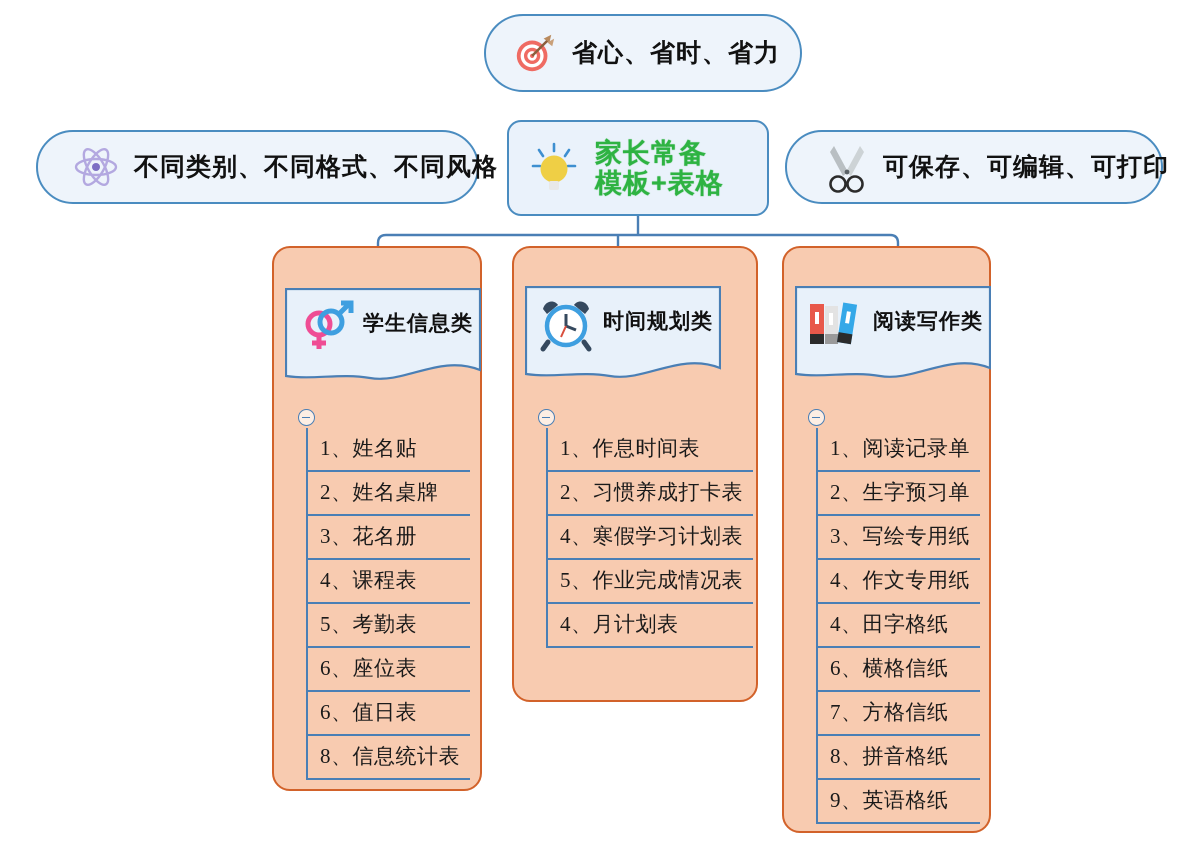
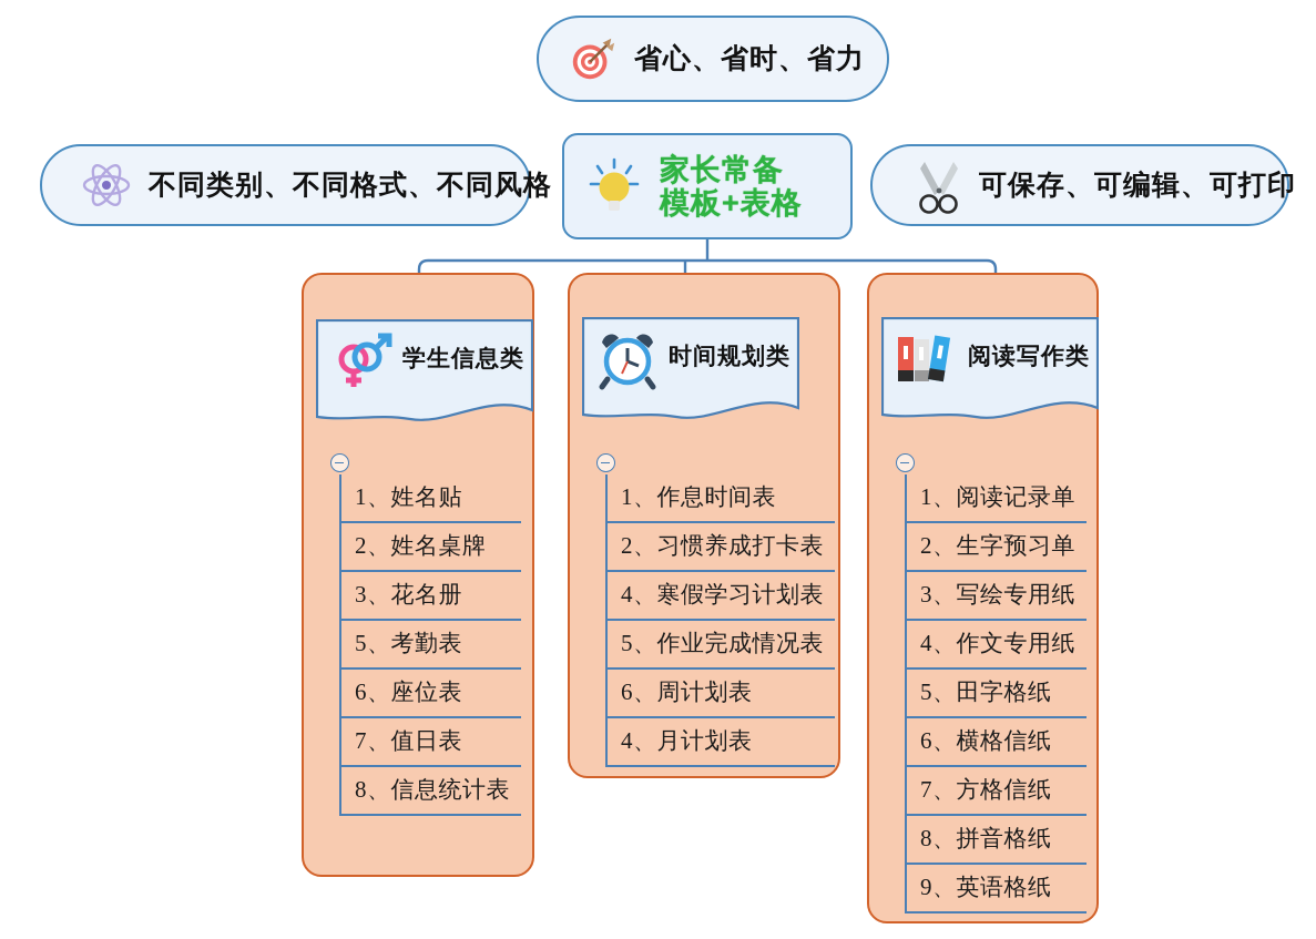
  省心、省时、省力
  不同类别、不同格式、不同风格
  家长常备
  模板+表格
  可保存、可编辑、可打印
  学生信息类
  时间规划类
  阅读写作类
  1、姓名贴
  2、姓名桌牌
  3、花名册
- 4、课程表
  5、考勤表
  6、座位表
- 6、值日表
+ 7、值日表
  8、信息统计表
  1、作息时间表
  2、习惯养成打卡表
  4、寒假学习计划表
  5、作业完成情况表
+ 6、周计划表
  4、月计划表
  1、阅读记录单
  2、生字预习单
  3、写绘专用纸
  4、作文专用纸
- 4、田字格纸
+ 5、田字格纸
  6、横格信纸
  7、方格信纸
  8、拼音格纸
  9、英语格纸
